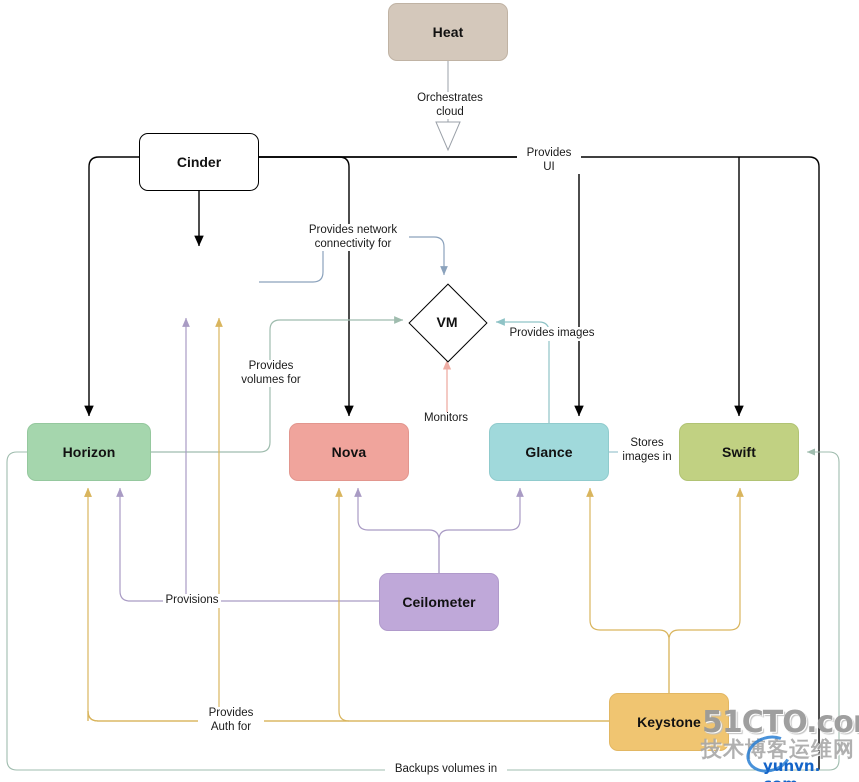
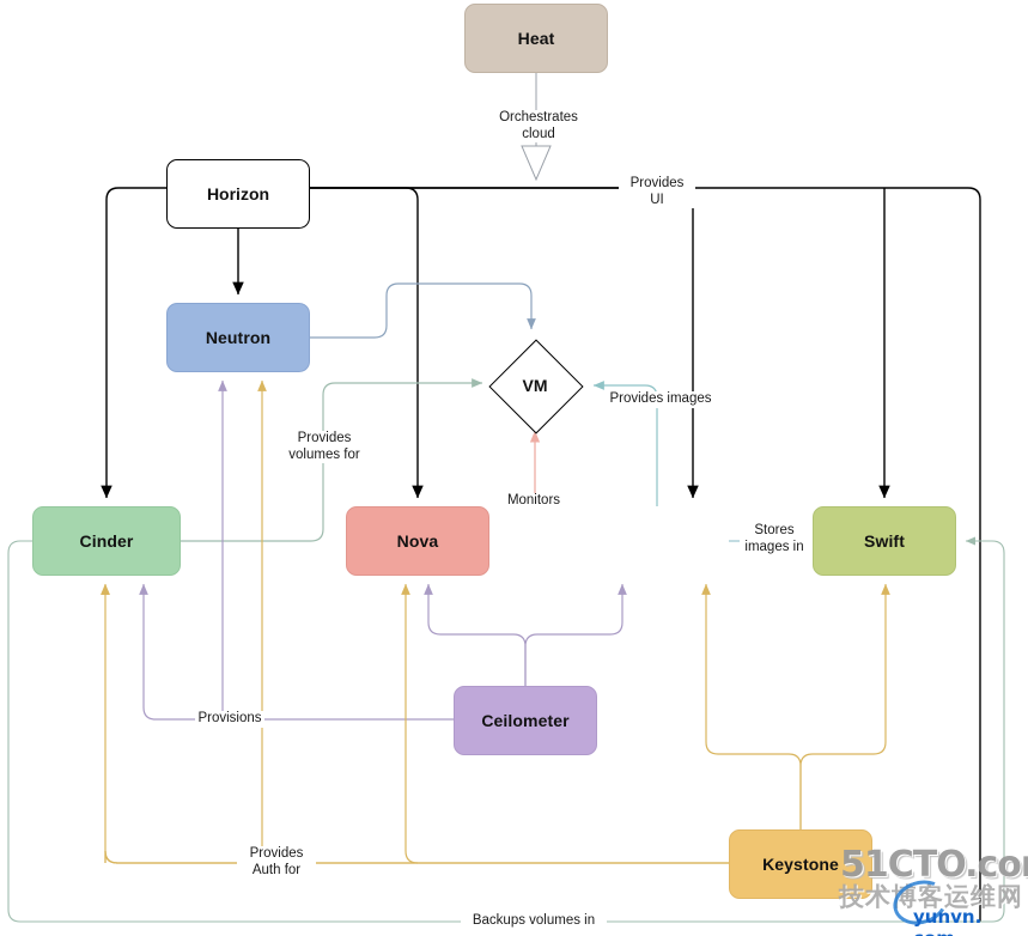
  Heat
- Cinder
+ Horizon
+ Neutron
  VM
- Horizon
+ Cinder
  Nova
- Glance
  Swift
  Ceilometer
  Keystone
  Orchestrates
  cloud
  Provides
  UI
- Provides network
- connectivity for
  Provides images
  Provides
  volumes for
  Monitors
  Stores
  images in
  Provisions
  Provides
  Auth for
  Backups volumes in
  51CTO.co
  技术博客运维网
